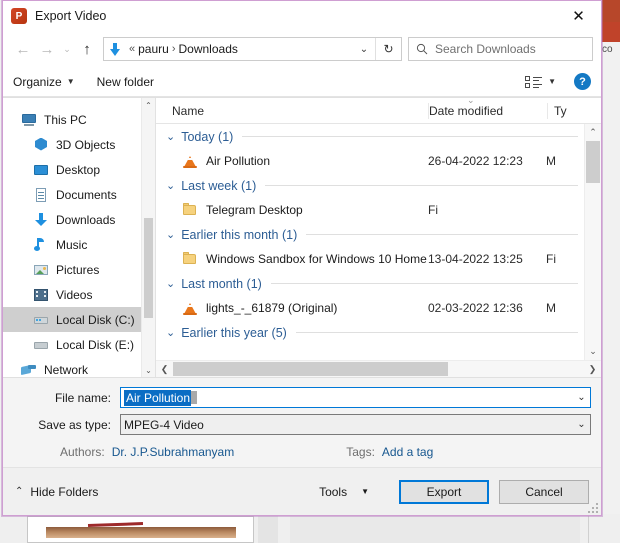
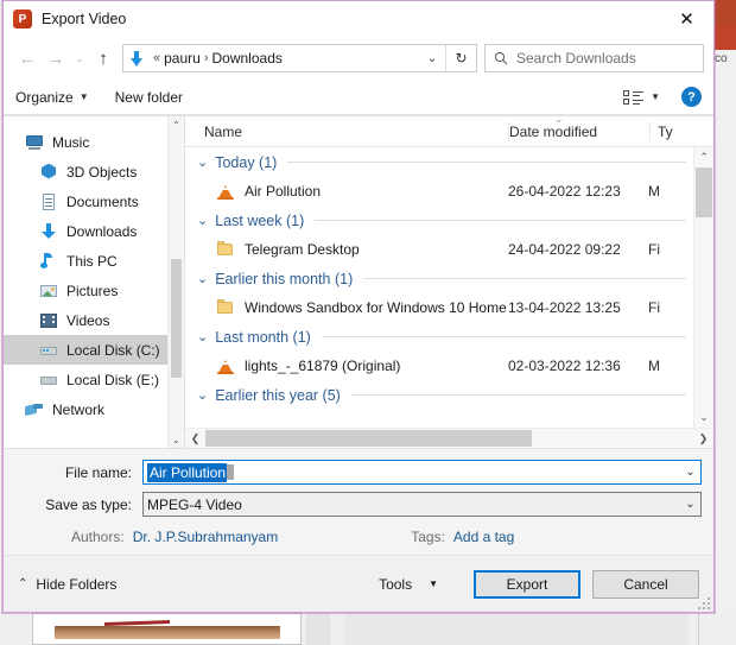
  co
  P
  Export Video
  ✕
  ←
  →
  ⌄
  ↑
  «
  pauru
  ›
  Downloads
  ⌄
  ↻
  Search Downloads
  Organize
  ▼
  New folder
  ▼
  ?
- This PC
+ Music
  3D Objects
- Desktop
  Documents
  Downloads
- Music
+ This PC
  Pictures
  Videos
  Local Disk (C:)
  Local Disk (E:)
  Network
  ⌃
  ⌄
  Name
  ⌄
  Date modified
  Ty
  ⌄
  Today (1)
  Air Pollution
  26-04-2022 12:23
  M
  ⌄
  Last week (1)
  Telegram Desktop
+ 24-04-2022 09:22
  Fi
  ⌄
  Earlier this month (1)
  Windows Sandbox for Windows 10 Home
  13-04-2022 13:25
  Fi
  ⌄
  Last month (1)
  lights_-_61879 (Original)
  02-03-2022 12:36
  M
  ⌄
  Earlier this year (5)
  ⌃
  ⌄
  ❮
  ❯
  File name:
  Air Pollution
  ⌄
  Save as type:
  MPEG-4 Video
  ⌄
  Authors:
  Dr. J.P.Subrahmanyam
  Tags:
  Add a tag
  ⌃
  Hide Folders
  Tools
  ▼
  Export
  Cancel
